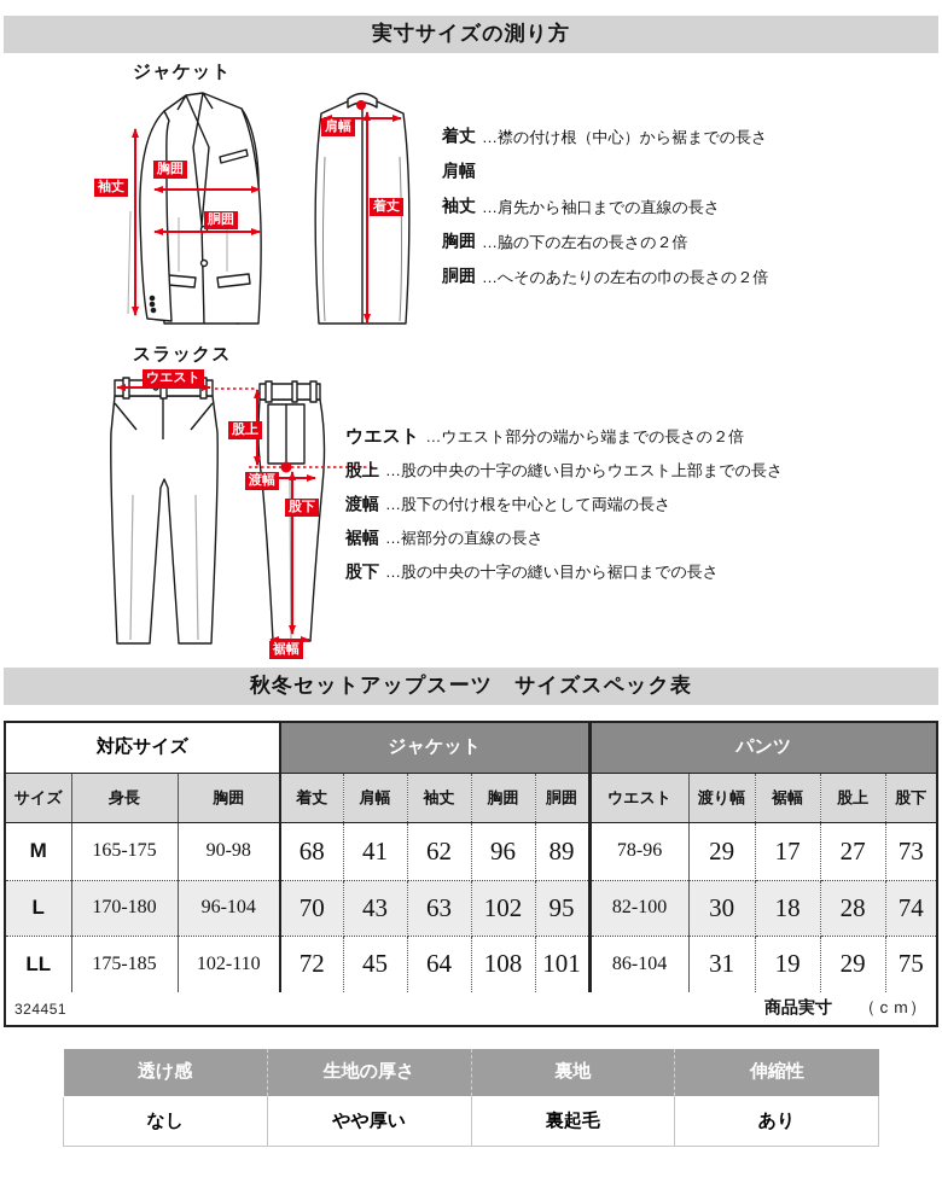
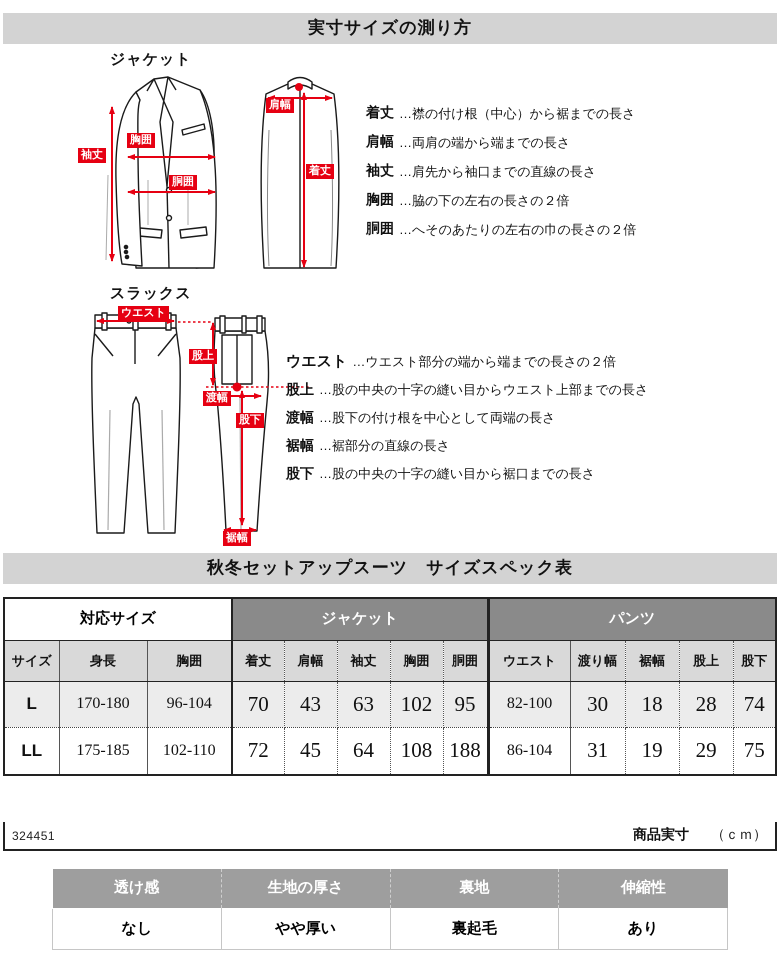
  実寸サイズの測り方
  ジャケット
  袖丈
  胸囲
  胴囲
  肩幅
  着丈
  着丈
  …襟の付け根（中心）から裾までの長さ
  肩幅
+ …両肩の端から端までの長さ
  袖丈
  …肩先から袖口までの直線の長さ
  胸囲
  …脇の下の左右の長さの２倍
  胴囲
  …へそのあたりの左右の巾の長さの２倍
  スラックス
  ウエスト
  股上
  渡幅
  股下
  裾幅
  ウエスト
  …ウエスト部分の端から端までの長さの２倍
  股上
  …股の中央の十字の縫い目からウエスト上部までの長さ
  渡幅
  …股下の付け根を中心として両端の長さ
  裾幅
  …裾部分の直線の長さ
  股下
  …股の中央の十字の縫い目から裾口までの長さ
  秋冬セットアップスーツ サイズスペック表
  対応サイズ	ジャケット	パンツ
  サイズ	身長	胸囲	着丈	肩幅	袖丈	胸囲	胴囲	ウエスト	渡り幅	裾幅	股上	股下
- M	165-175	90-98	68	41	62	96	89	78-96	29	17	27	73
  L	170-180	96-104	70	43	63	102	95	82-100	30	18	28	74
- LL	175-185	102-110	72	45	64	108	101	86-104	31	19	29	75
+ LL	175-185	102-110	72	45	64	108	188	86-104	31	19	29	75
  324451
  商品実寸
  （ｃｍ）
  透け感	生地の厚さ	裏地	伸縮性
  なし	やや厚い	裏起毛	あり
